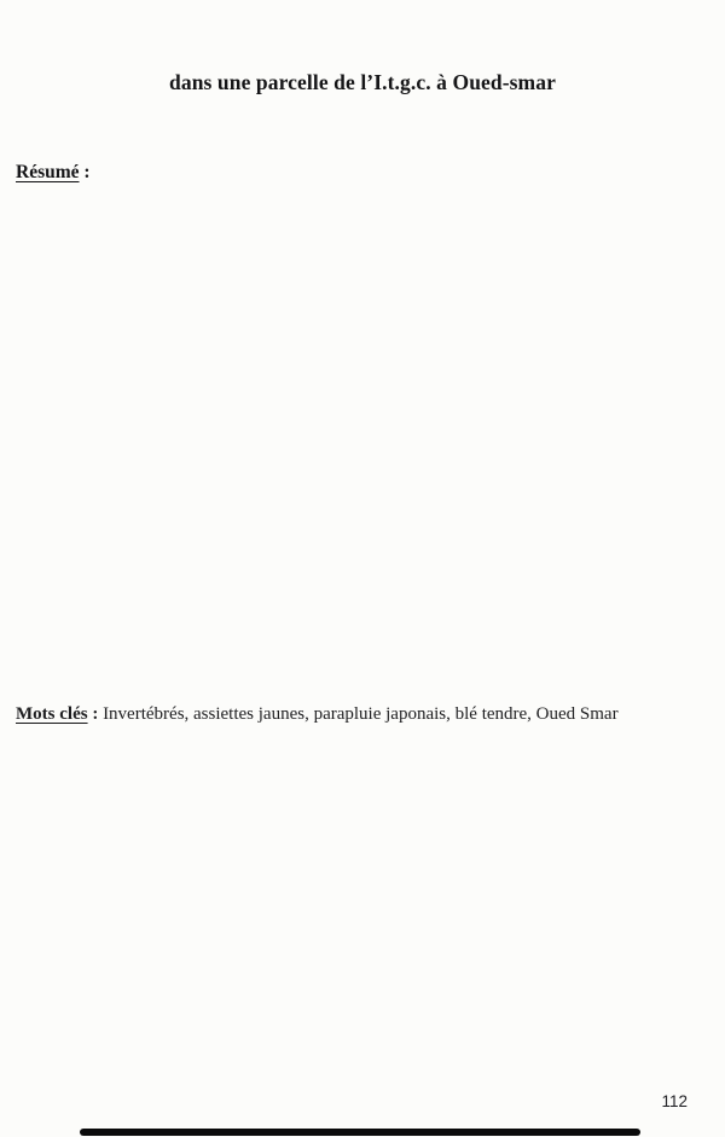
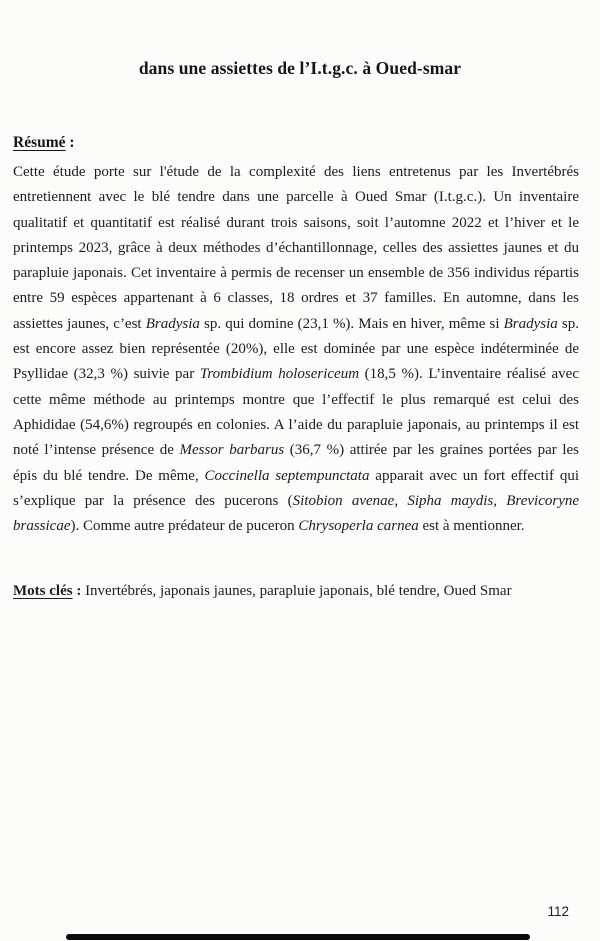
- dans une parcelle de l’I.t.g.c. à Oued-smar
+ dans une assiettes de l’I.t.g.c. à Oued-smar
  Résumé :
+ Cette étude porte sur l'étude de la complexité des liens entretenus par les Invertébrés entretiennent avec le blé tendre dans une parcelle à Oued Smar (I.t.g.c.). Un inventaire qualitatif et quantitatif est réalisé durant trois saisons, soit l’automne 2022 et l’hiver et le printemps 2023, grâce à deux méthodes d’échantillonnage, celles des assiettes jaunes et du parapluie japonais. Cet inventaire à permis de recenser un ensemble de 356 individus répartis entre 59 espèces appartenant à 6 classes, 18 ordres et 37 familles. En automne, dans les assiettes jaunes, c’est Bradysia sp. qui domine (23,1 %). Mais en hiver, même si Bradysia sp. est encore assez bien représentée (20%), elle est dominée par une espèce indéterminée de Psyllidae (32,3 %) suivie par Trombidium holosericeum (18,5 %). L’inventaire réalisé avec cette même méthode au printemps montre que l’effectif le plus remarqué est celui des Aphididae (54,6%) regroupés en colonies. A l’aide du parapluie japonais, au printemps il est noté l’intense présence de Messor barbarus (36,7 %) attirée par les graines portées par les épis du blé tendre. De même, Coccinella septempunctata apparait avec un fort effectif qui s’explique par la présence des pucerons (Sitobion avenae, Sipha maydis, Brevicoryne brassicae). Comme autre prédateur de puceron Chrysoperla carnea est à mentionner.
- Mots clés : Invertébrés, assiettes jaunes, parapluie japonais, blé tendre, Oued Smar
+ Mots clés : Invertébrés, japonais jaunes, parapluie japonais, blé tendre, Oued Smar
  112
